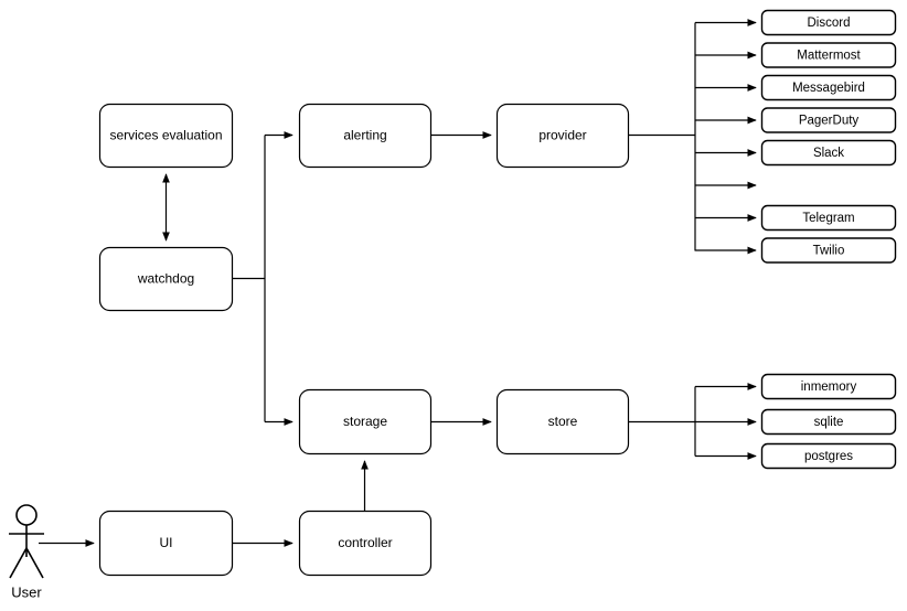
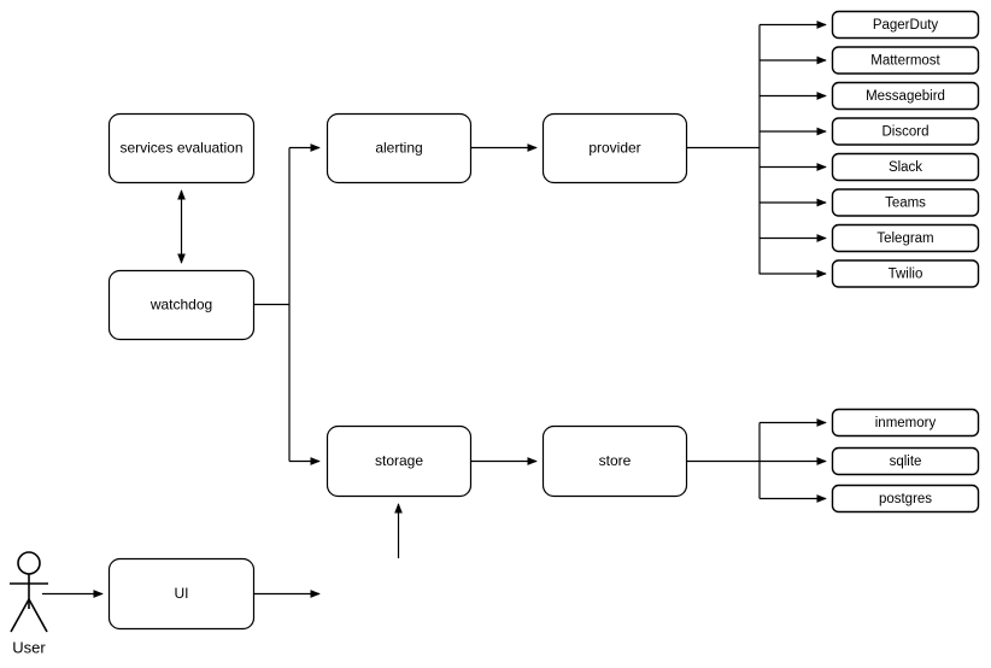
  User
  services evaluation
  watchdog
  alerting
  provider
  storage
  store
  UI
- controller
- Discord
+ PagerDuty
  Mattermost
  Messagebird
- PagerDuty
+ Discord
  Slack
+ Teams
  Telegram
  Twilio
  inmemory
  sqlite
  postgres
